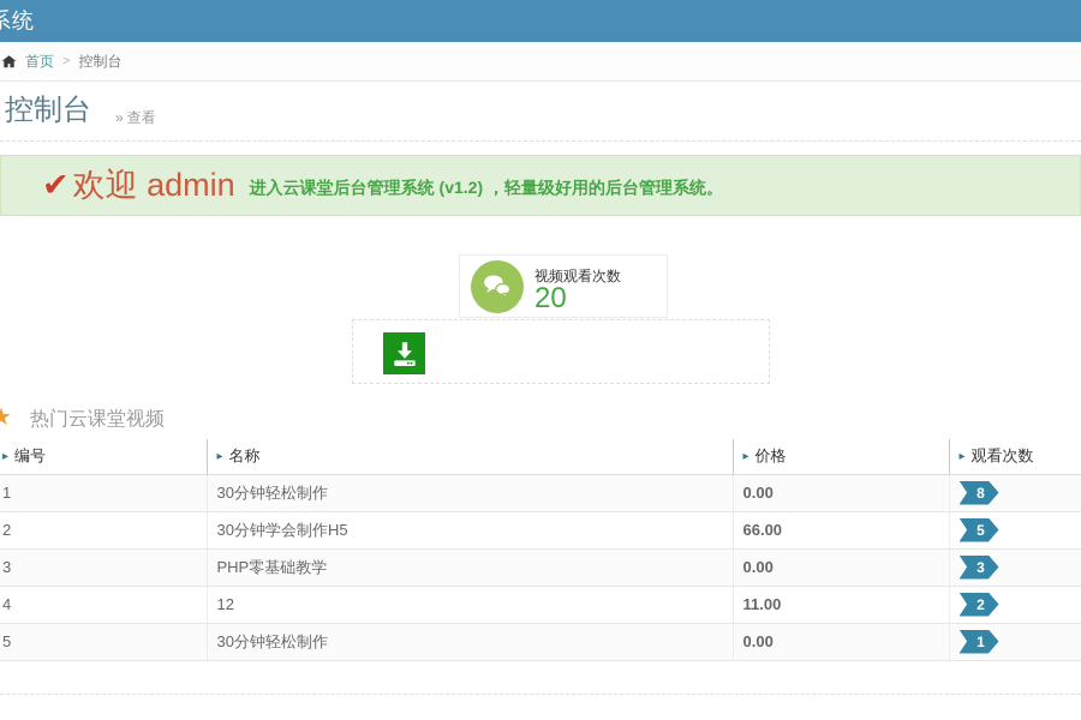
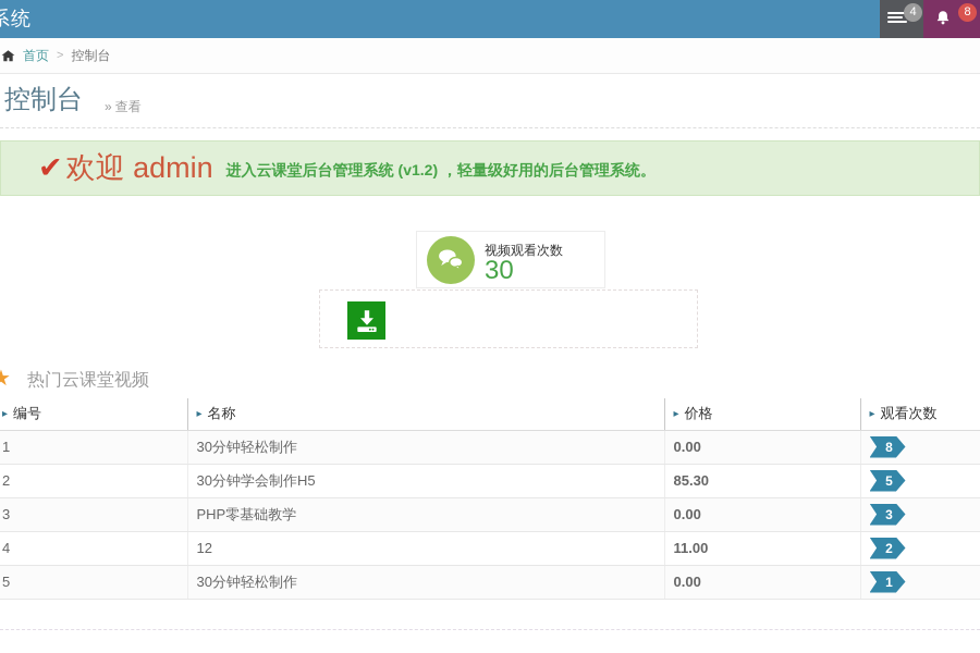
  系统
+ 4
+ 8
  首页
  >
  控制台
  控制台
  » 查看
  ✔
  欢迎 admin
  进入云课堂后台管理系统 (v1.2) ，轻量级好用的后台管理系统。
  视频观看次数
- 20
+ 30
  ★
  热门云课堂视频
  ▸ 编号	▸ 名称	▸ 价格	▸ 观看次数
  1	30分钟轻松制作	0.00	8
- 2	30分钟学会制作H5	66.00	5
+ 2	30分钟学会制作H5	85.30	5
  3	PHP零基础教学	0.00	3
  4	12	11.00	2
  5	30分钟轻松制作	0.00	1
